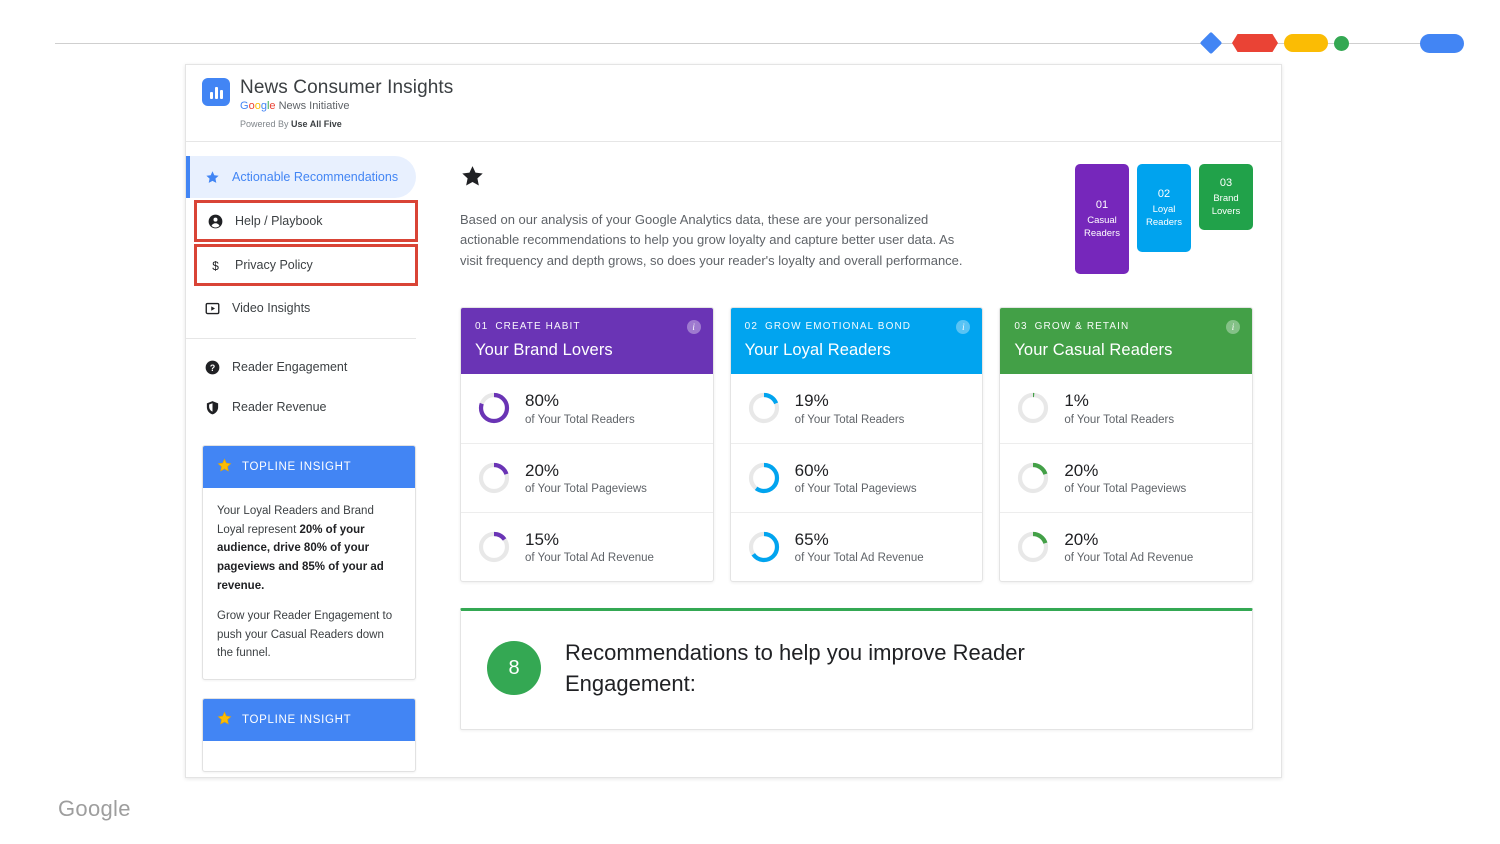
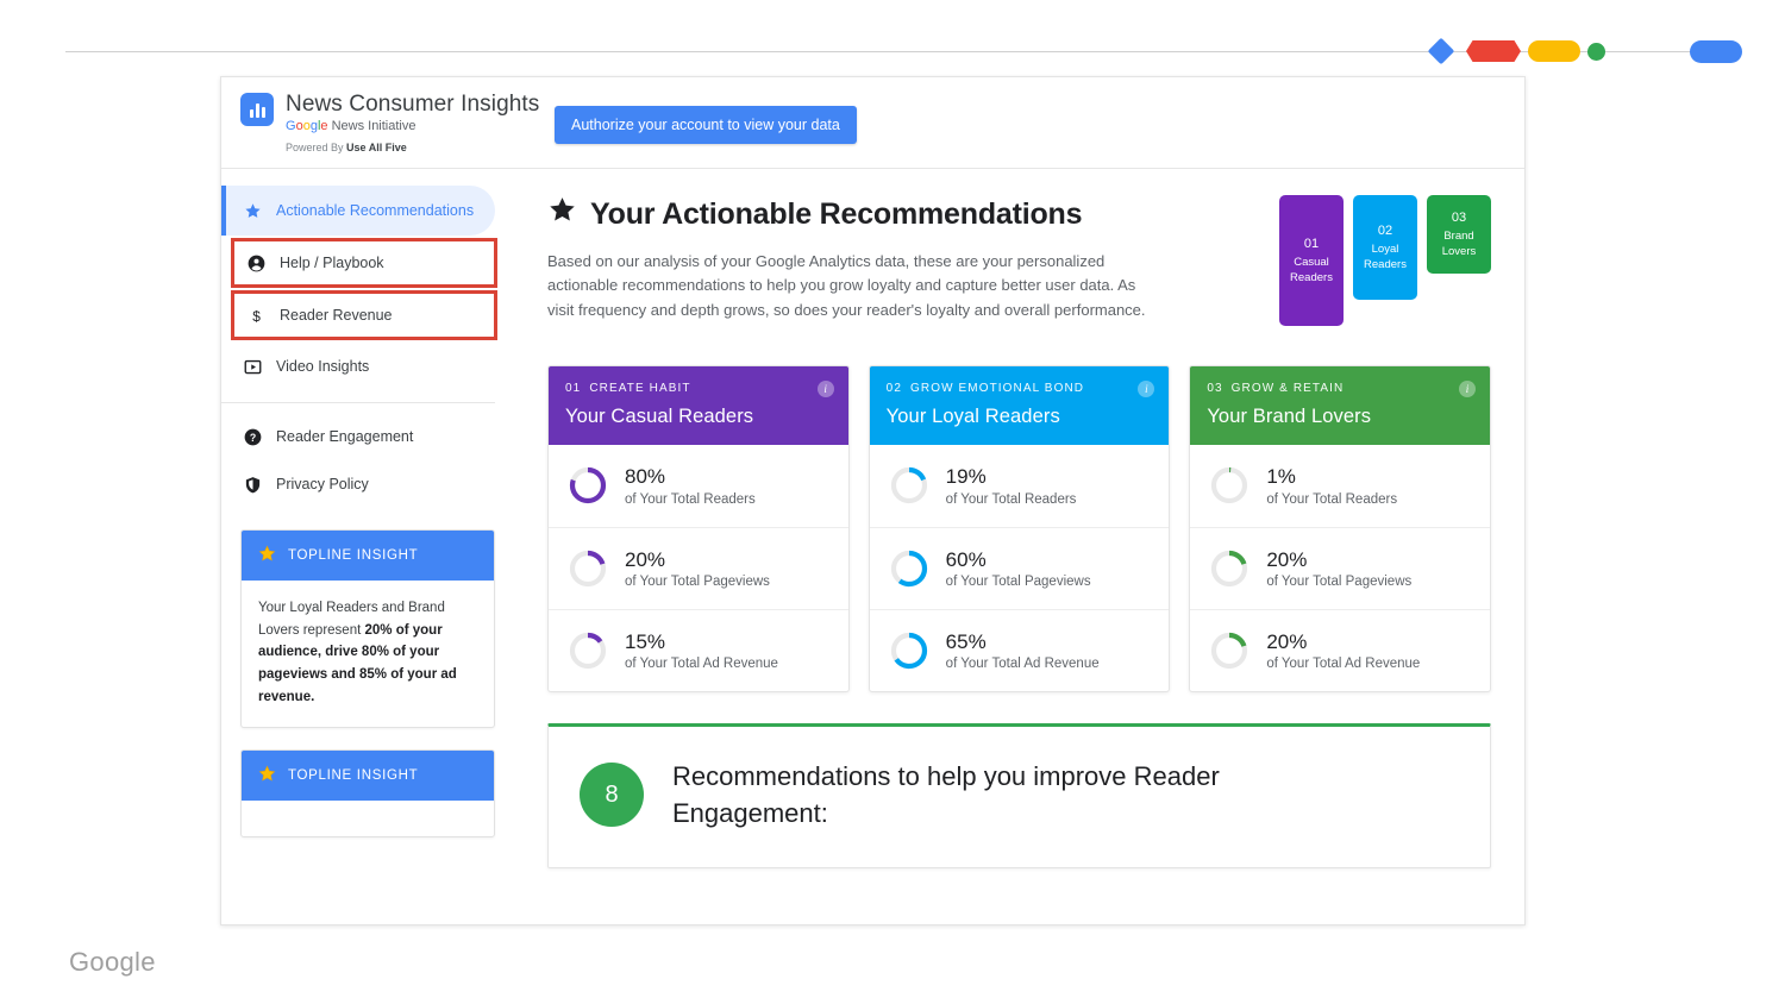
  Google
  News Consumer Insights
  Google News Initiative
  Powered By Use All Five
+ Authorize your account to view your data
  Actionable Recommendations
  Help / Playbook
  $
- Privacy Policy
+ Reader Revenue
  Video Insights
  ?
  Reader Engagement
- Reader Revenue
+ Privacy Policy
  TOPLINE INSIGHT
- Your Loyal Readers and Brand Loyal represent 20% of your audience, drive 80% of your pageviews and 85% of your ad revenue.
+ Your Loyal Readers and Brand Lovers represent 20% of your audience, drive 80% of your pageviews and 85% of your ad revenue.
- Grow your Reader Engagement to push your Casual Readers down the funnel.
  TOPLINE INSIGHT
+ Your Actionable Recommendations
  Based on our analysis of your Google Analytics data, these are your personalized actionable recommendations to help you grow loyalty and capture better user data. As visit frequency and depth grows, so does your reader's loyalty and overall performance.
  01
  Casual
  Readers
  02
  Loyal
  Readers
  03
  Brand
  Lovers
  01 CREATE HABIT
- Your Brand Lovers
+ Your Casual Readers
  i
  80%
  of Your Total Readers
  20%
  of Your Total Pageviews
  15%
  of Your Total Ad Revenue
  02 GROW EMOTIONAL BOND
  Your Loyal Readers
  i
  19%
  of Your Total Readers
  60%
  of Your Total Pageviews
  65%
  of Your Total Ad Revenue
  03 GROW & RETAIN
- Your Casual Readers
+ Your Brand Lovers
  i
  1%
  of Your Total Readers
  20%
  of Your Total Pageviews
  20%
  of Your Total Ad Revenue
  8
  Recommendations to help you improve Reader Engagement:
